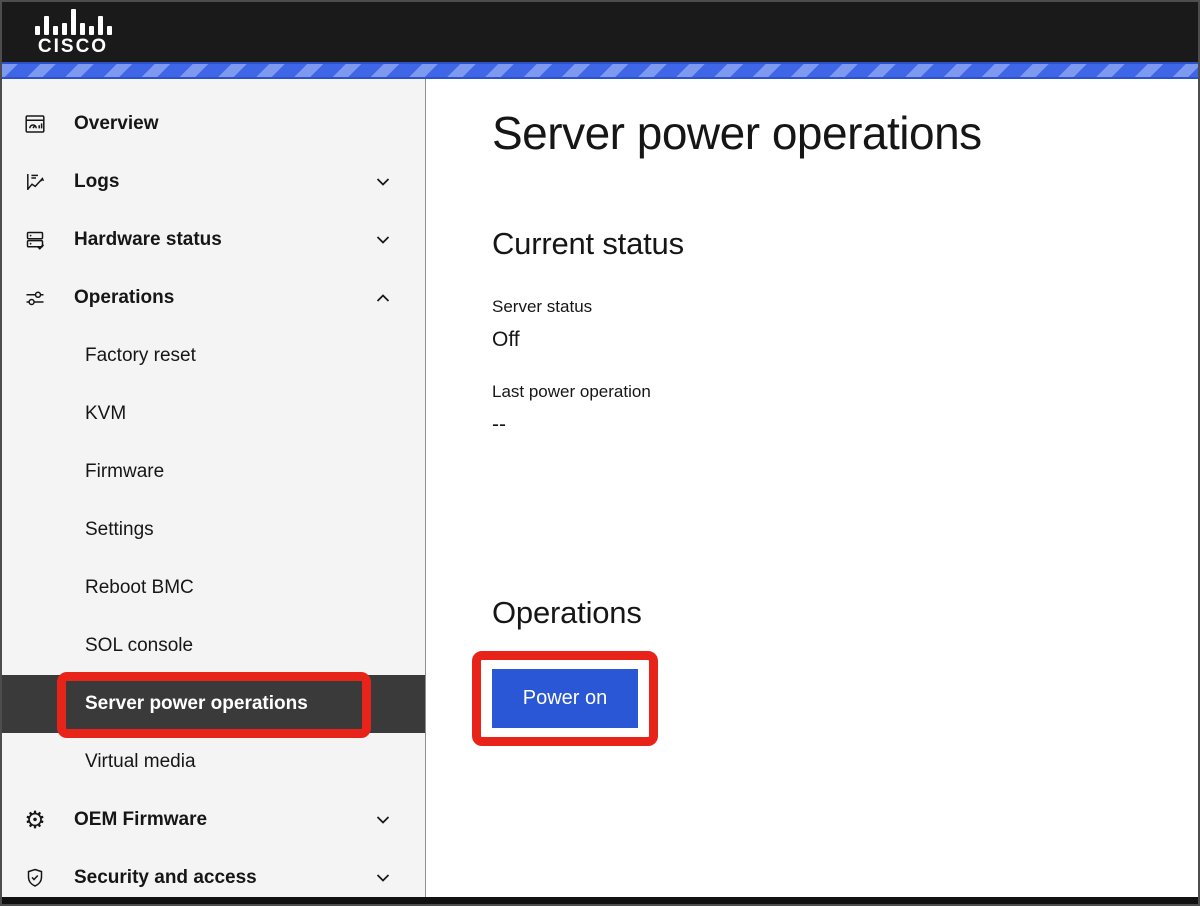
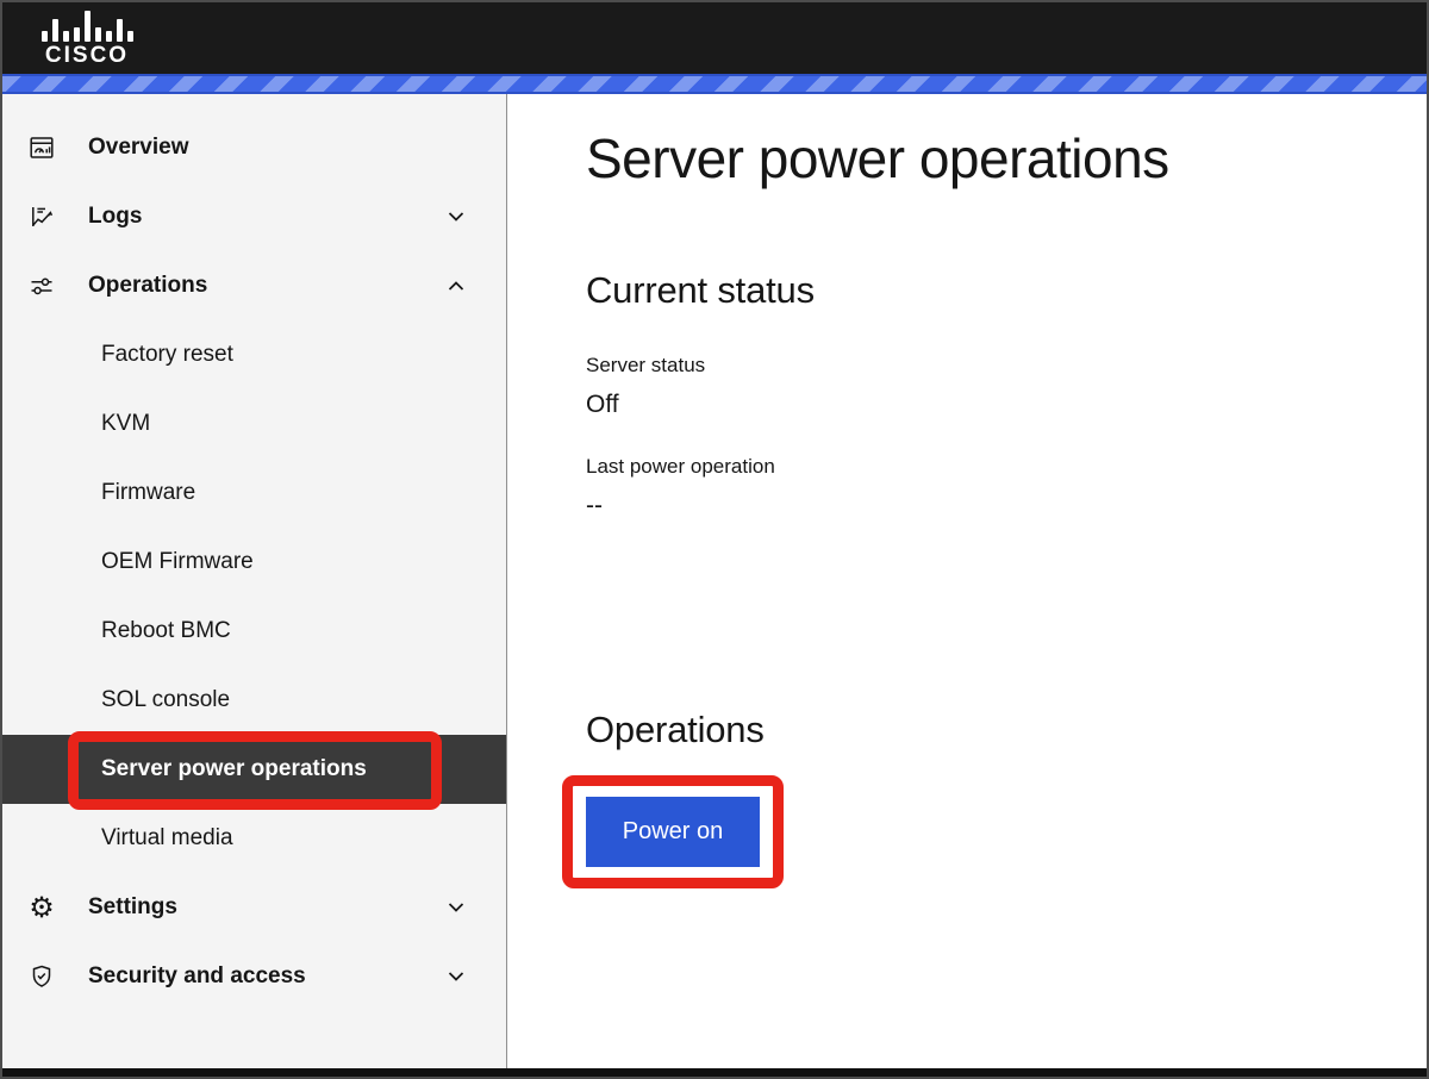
  CISCO
  Overview
  Logs
- Hardware status
  Operations
  Factory reset
  KVM
  Firmware
- Settings
+ OEM Firmware
  Reboot BMC
  SOL console
  Server power operations
  Virtual media
  ⚙
- OEM Firmware
+ Settings
  Security and access
  Server power operations
  Current status
  Server status
  Off
  Last power operation
  --
  Operations
  Power on
